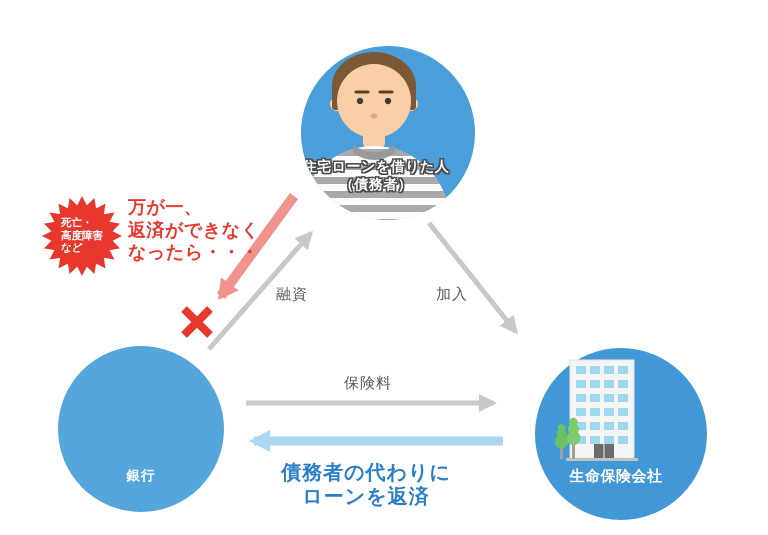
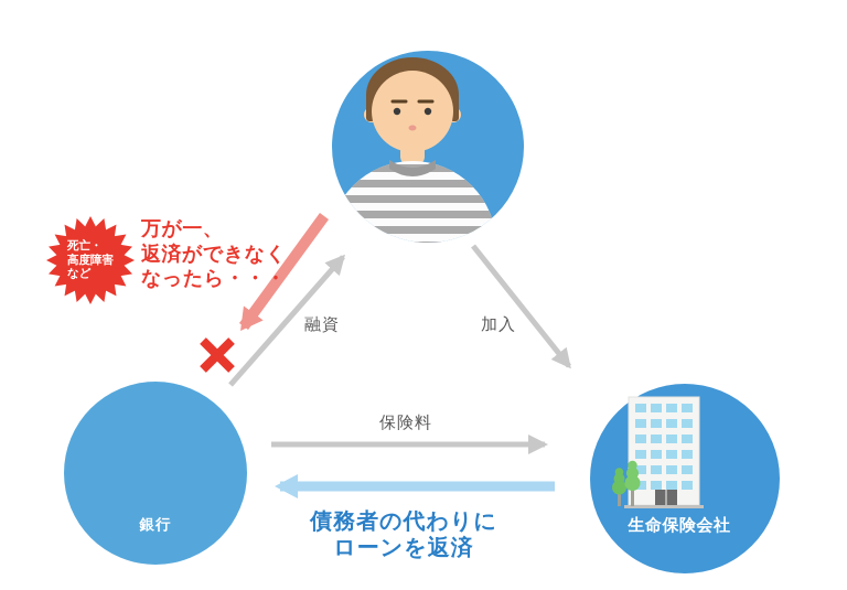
- 住宅ローンを借りた人
- （債務者）
  銀行
  生命保険会社
  死亡・
  高度障害
  など
  万が一、
  返済ができなく
  なったら・・・
  融資
  加入
  保険料
  債務者の代わりに
  ローンを返済
